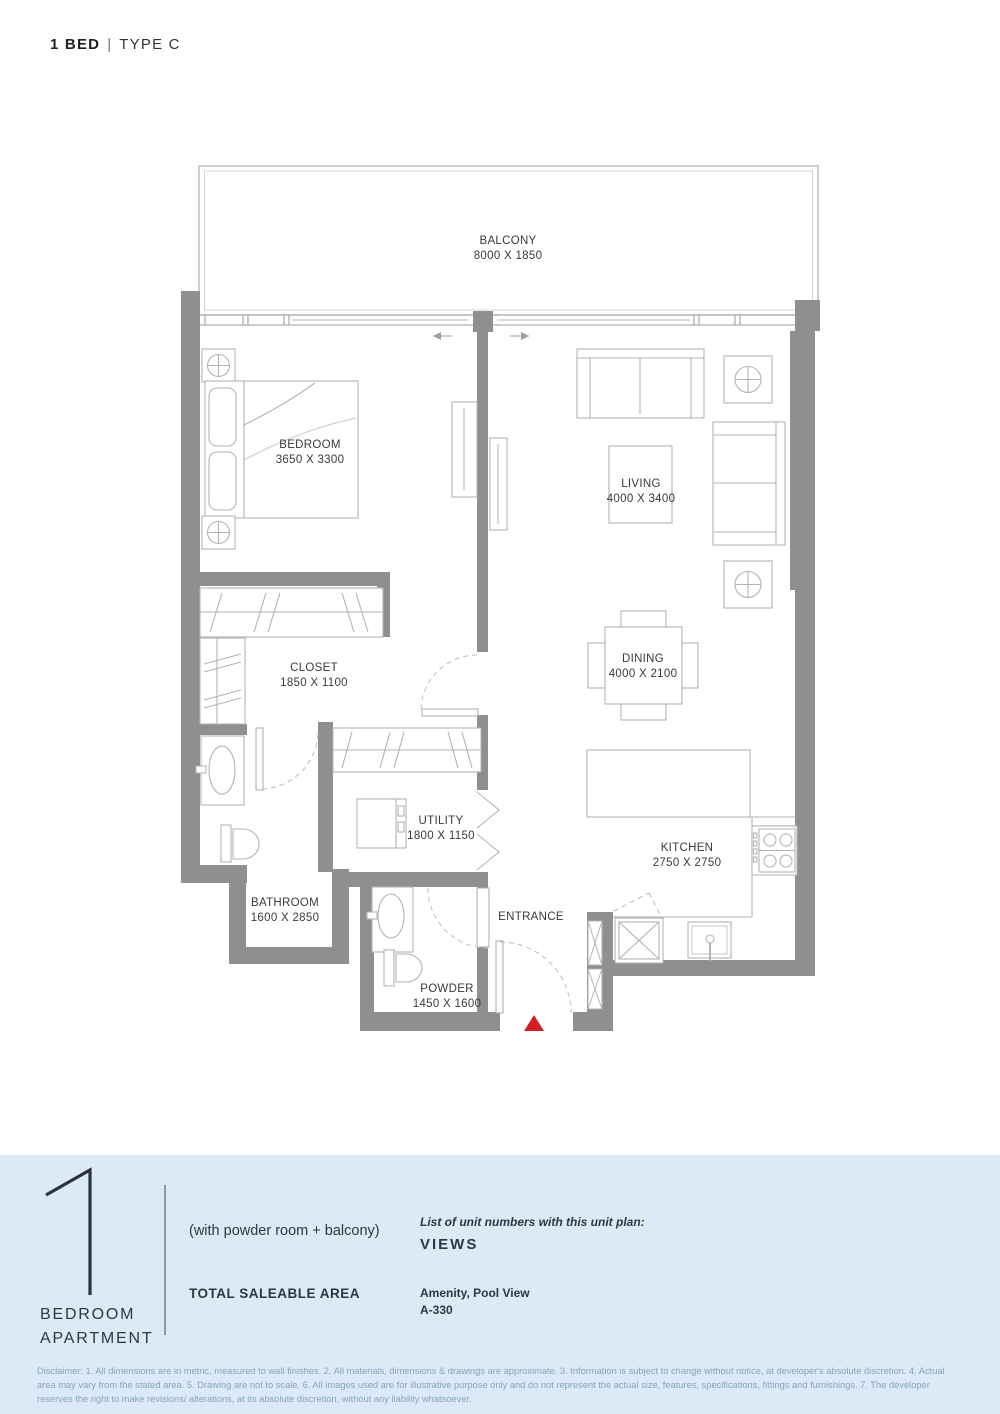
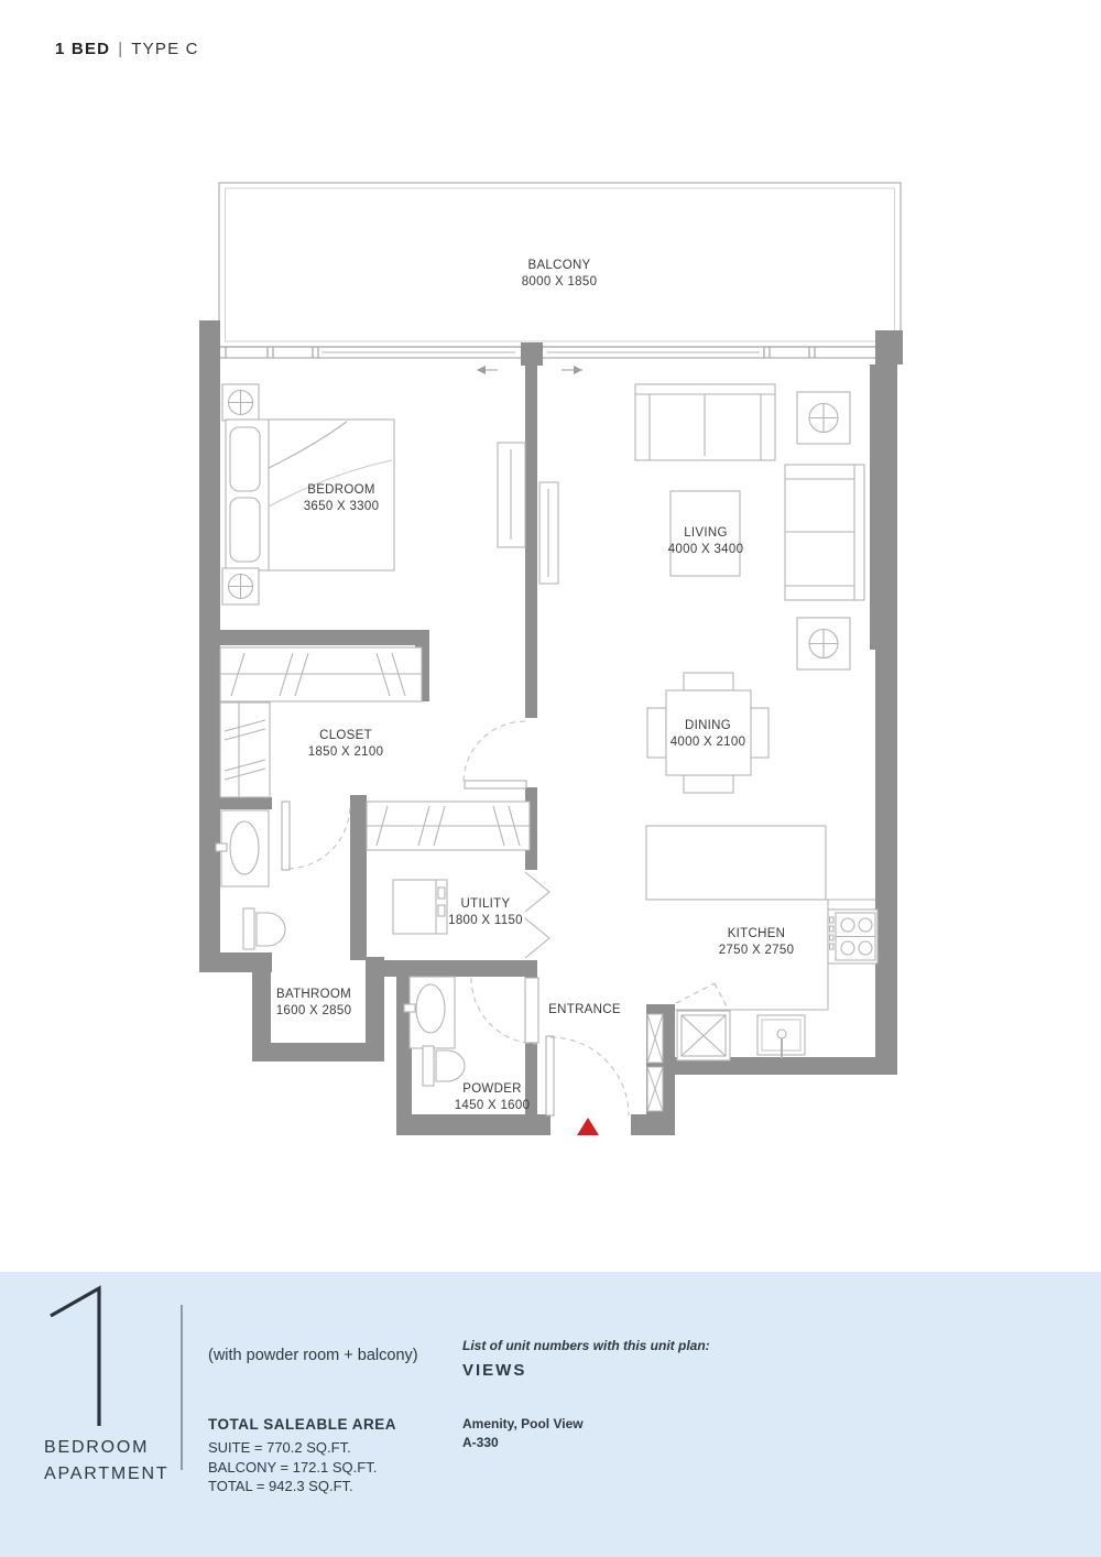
  1 BED | TYPE C
  BALCONY
  8000 X 1850
  BEDROOM
  3650 X 3300
  LIVING
  4000 X 3400
  DINING
  4000 X 2100
  CLOSET
- 1850 X 1100
+ 1850 X 2100
  UTILITY
  1800 X 1150
  BATHROOM
  1600 X 2850
  KITCHEN
  2750 X 2750
  POWDER
  1450 X 1600
  ENTRANCE
  BEDROOM
  APARTMENT
  (with powder room + balcony)
  TOTAL SALEABLE AREA
+ SUITE = 770.2 SQ.FT.
+ BALCONY = 172.1 SQ.FT.
+ TOTAL = 942.3 SQ.FT.
  List of unit numbers with this unit plan:
  VIEWS
  Amenity, Pool View
  A-330
- Disclaimer: 1. All dimensions are in metric, measured to wall finishes. 2. All materials, dimensions & drawings are approximate. 3. Information is subject to change without notice, at developer's absolute discretion. 4. Actual area may vary from the stated area. 5. Drawing are not to scale. 6. All images used are for illustrative purpose only and do not represent the actual size, features, specifications, fittings and furnishings. 7. The developer reserves the right to make revisions/ alterations, at its absolute discretion, without any liability whatsoever.
